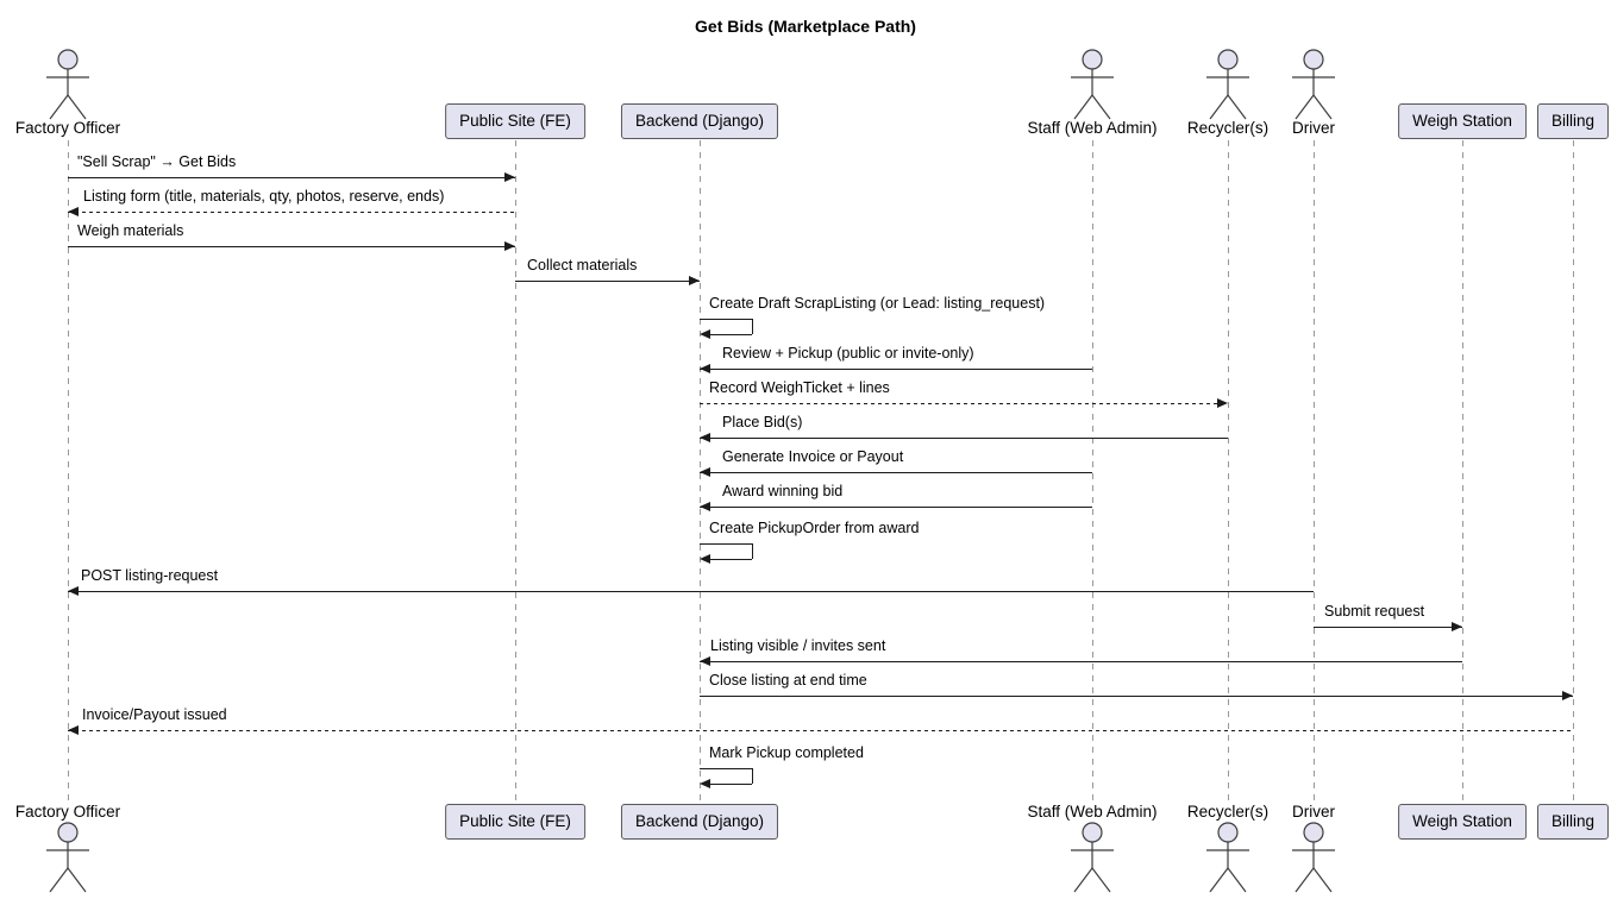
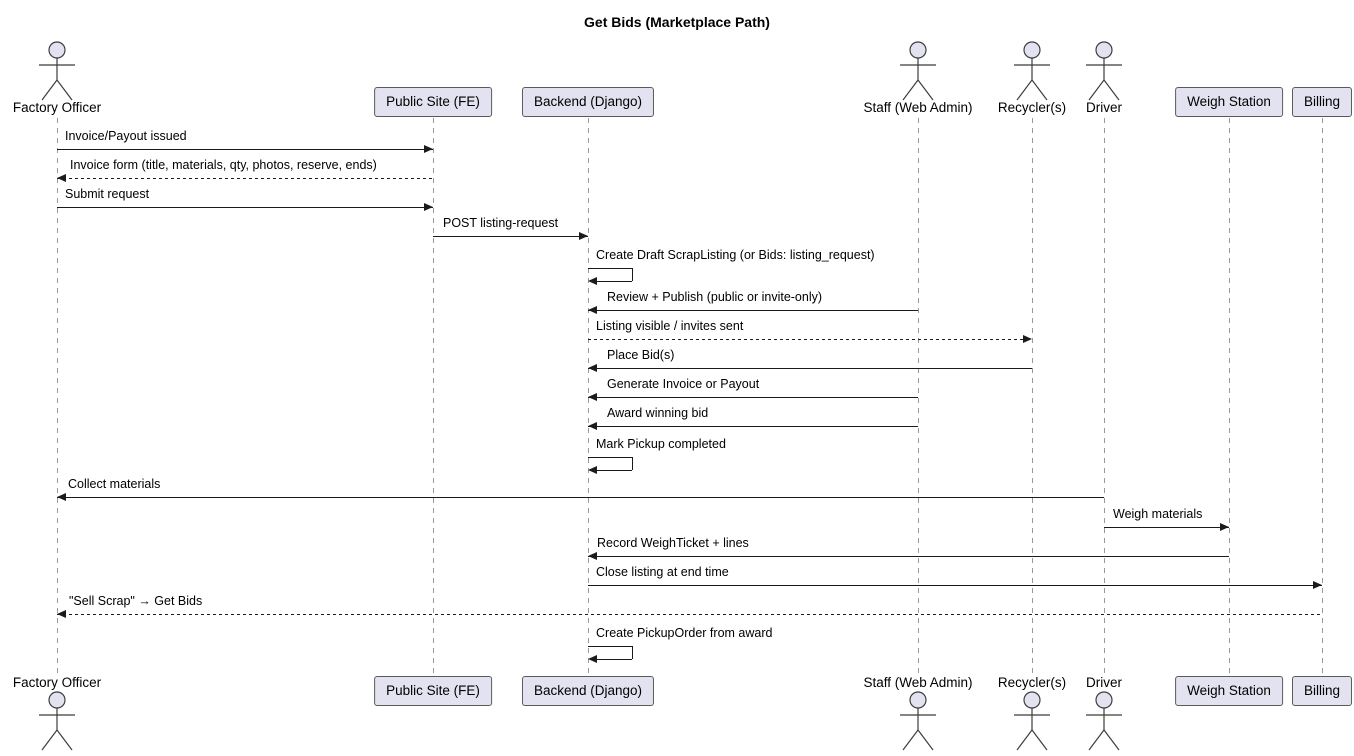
  Get Bids (Marketplace Path)
- "Sell Scrap" → Get Bids
+ Invoice/Payout issued
- Listing form (title, materials, qty, photos, reserve, ends)
+ Invoice form (title, materials, qty, photos, reserve, ends)
- Weigh materials
+ Submit request
- Collect materials
+ POST listing-request
- Create Draft ScrapListing (or Lead: listing_request)
+ Create Draft ScrapListing (or Bids: listing_request)
- Review + Pickup (public or invite-only)
+ Review + Publish (public or invite-only)
- Record WeighTicket + lines
+ Listing visible / invites sent
  Place Bid(s)
  Generate Invoice or Payout
  Award winning bid
- Create PickupOrder from award
+ Mark Pickup completed
- POST listing-request
+ Collect materials
- Submit request
+ Weigh materials
- Listing visible / invites sent
+ Record WeighTicket + lines
  Close listing at end time
- Invoice/Payout issued
+ "Sell Scrap" → Get Bids
- Mark Pickup completed
+ Create PickupOrder from award
  Factory Officer
  Factory Officer
  Public Site (FE)
  Public Site (FE)
  Backend (Django)
  Backend (Django)
  Staff (Web Admin)
  Staff (Web Admin)
  Recycler(s)
  Recycler(s)
  Driver
  Driver
  Weigh Station
  Weigh Station
  Billing
  Billing
